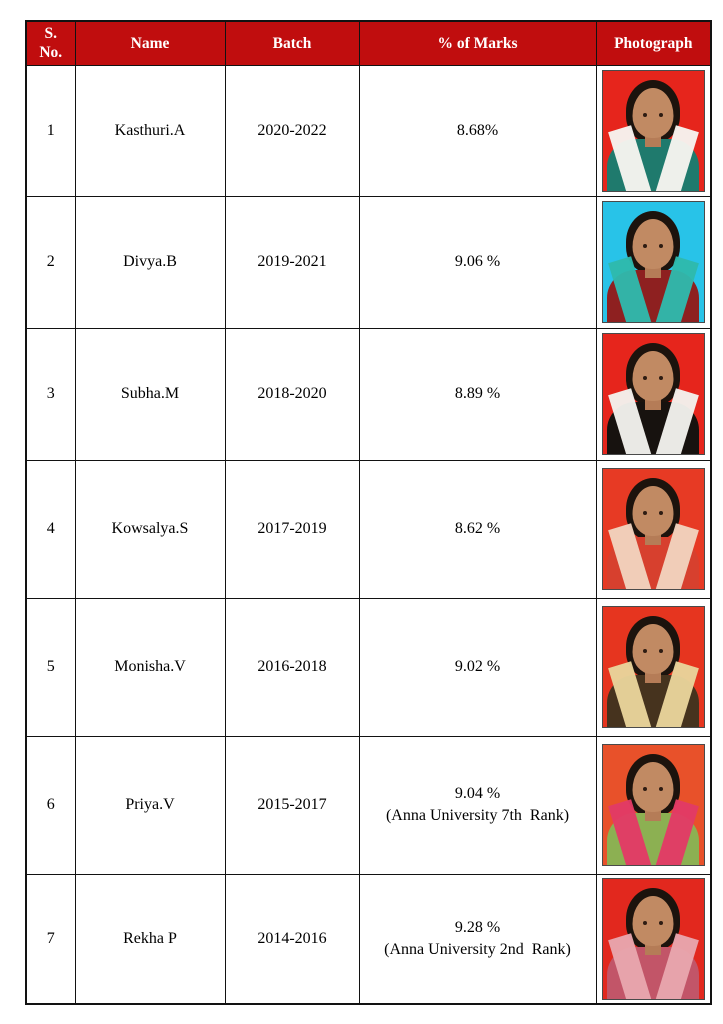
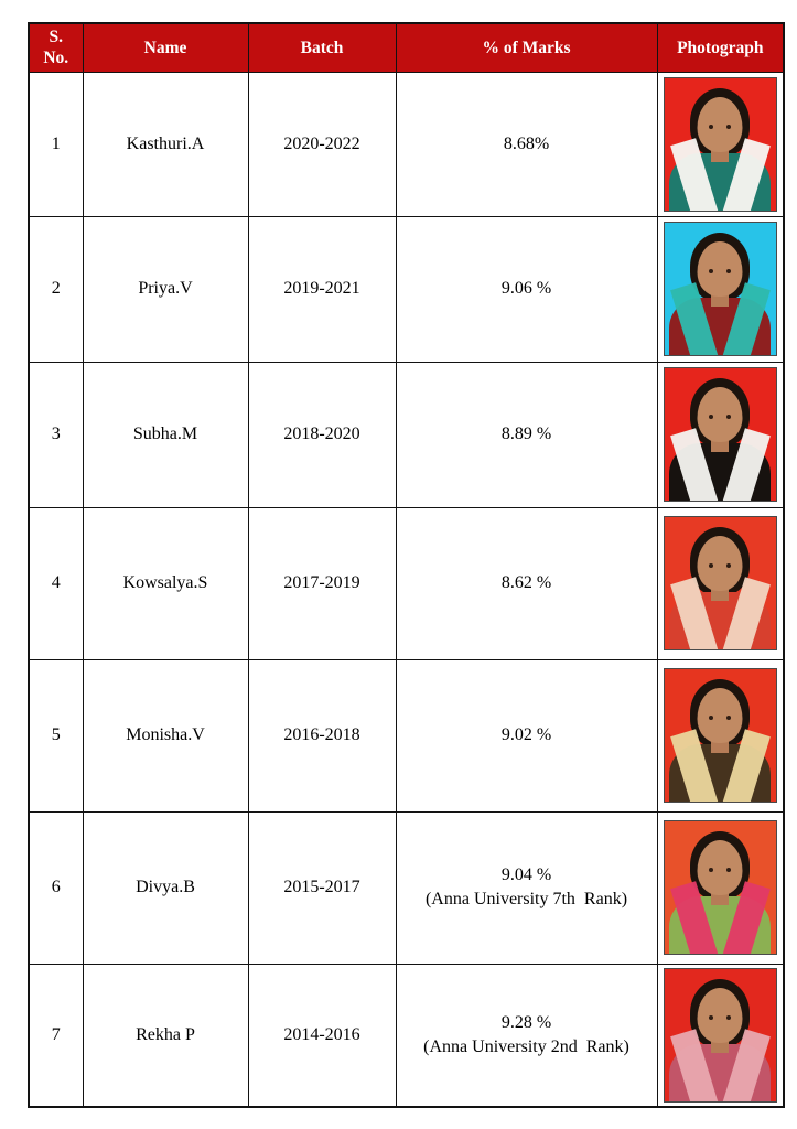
  S. No.	Name	Batch	% of Marks	Photograph
  1	Kasthuri.A	2020-2022	8.68%
- 2	Divya.B	2019-2021	9.06 %
+ 2	Priya.V	2019-2021	9.06 %
  3	Subha.M	2018-2020	8.89 %
  4	Kowsalya.S	2017-2019	8.62 %
  5	Monisha.V	2016-2018	9.02 %
- 6	Priya.V	2015-2017	9.04 % (Anna University 7th Rank)
+ 6	Divya.B	2015-2017	9.04 % (Anna University 7th Rank)
  7	Rekha P	2014-2016	9.28 % (Anna University 2nd Rank)
